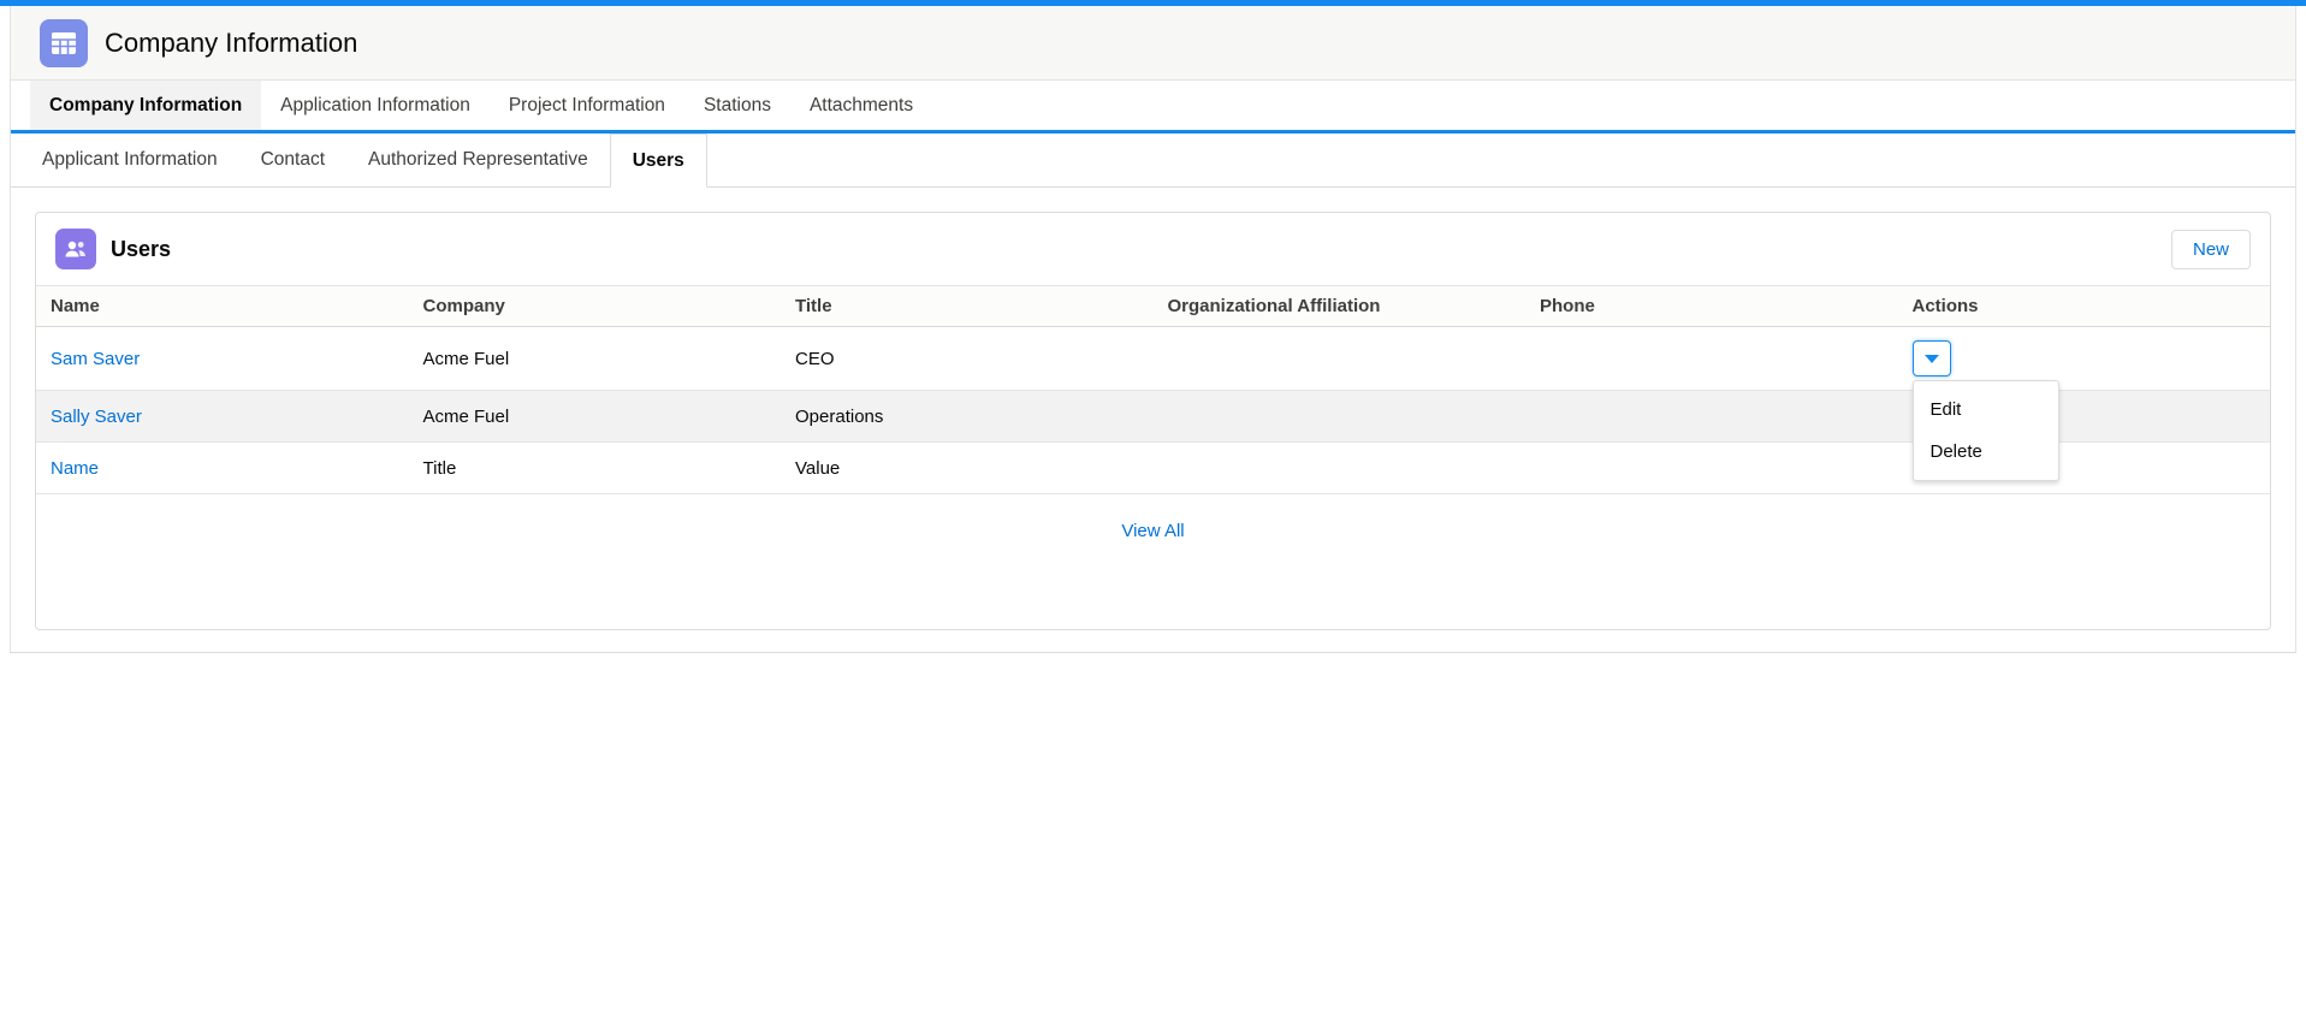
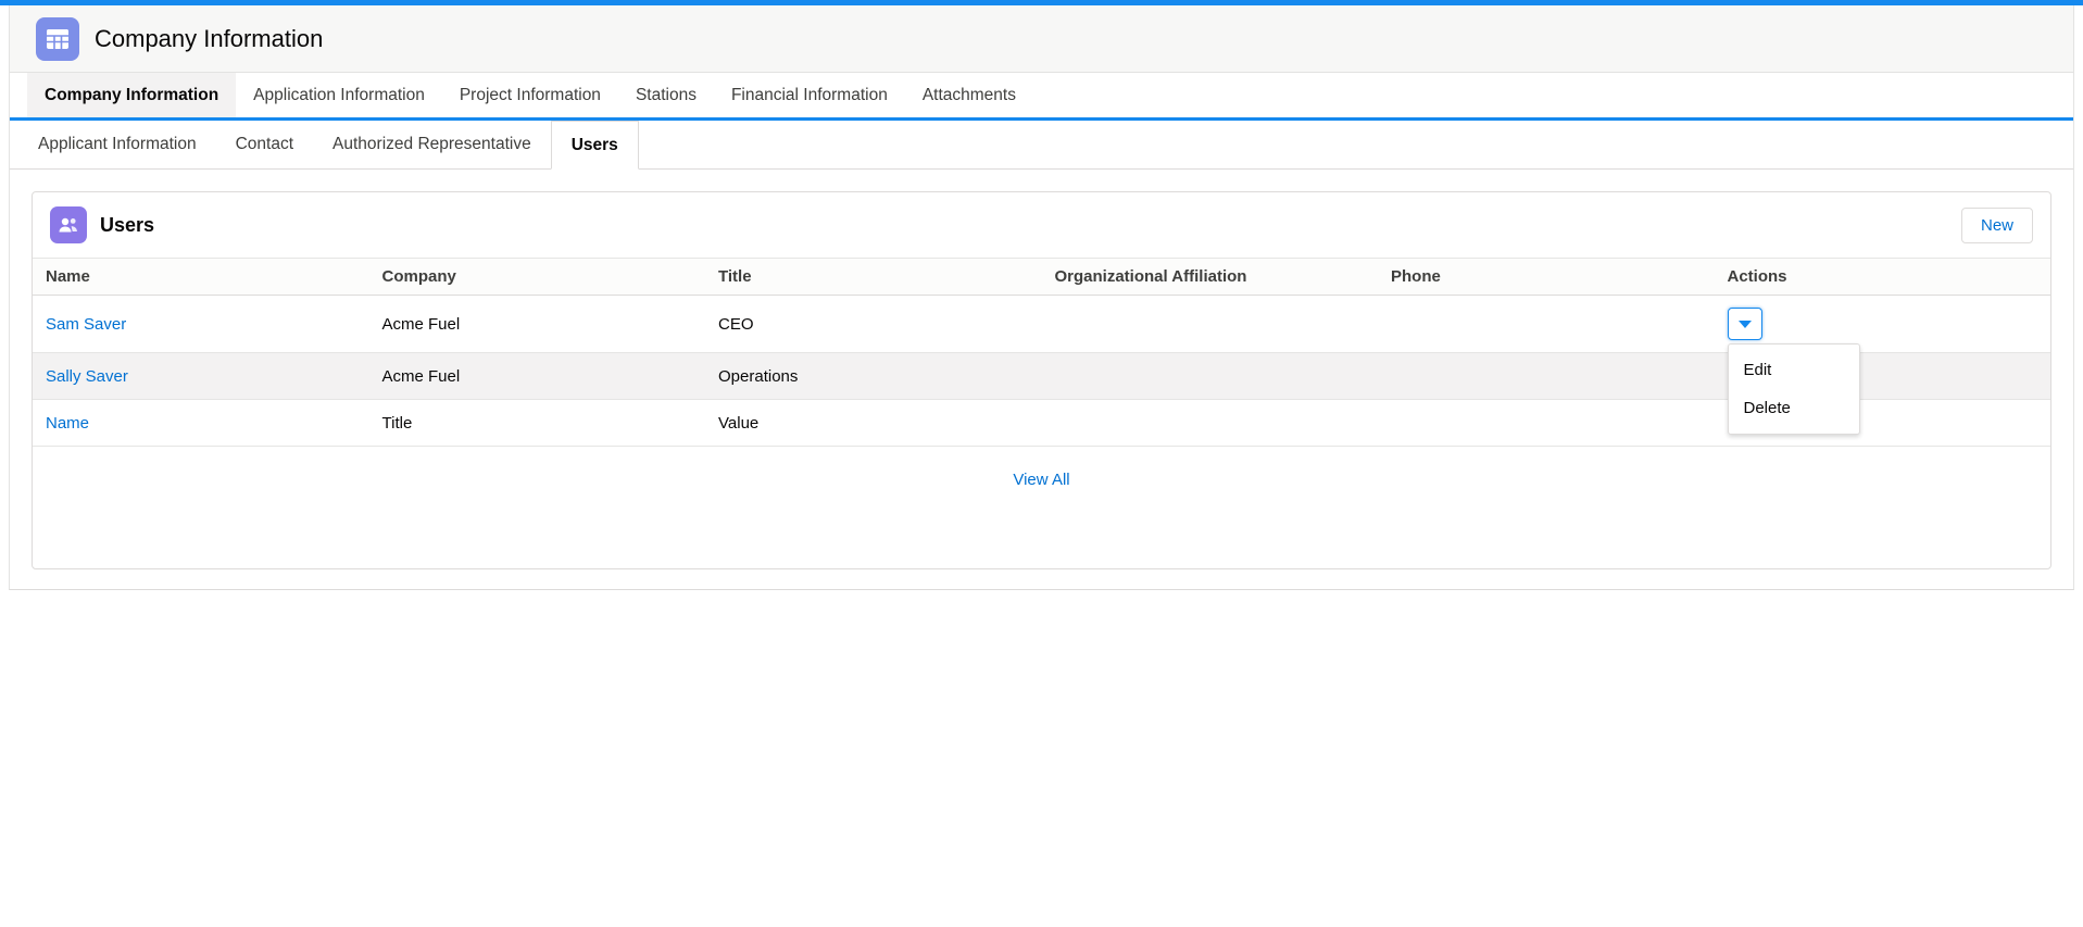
  Company Information
  Company Information
  Application Information
  Project Information
  Stations
+ Financial Information
  Attachments
  Applicant Information
  Contact
  Authorized Representative
  Users
  Users
  New
  Name	Company	Title	Organizational Affiliation	Phone	Actions
  Sam Saver	Acme Fuel	CEO			Edit Delete
  Sally Saver	Acme Fuel	Operations
  Name	Title	Value
  View All
